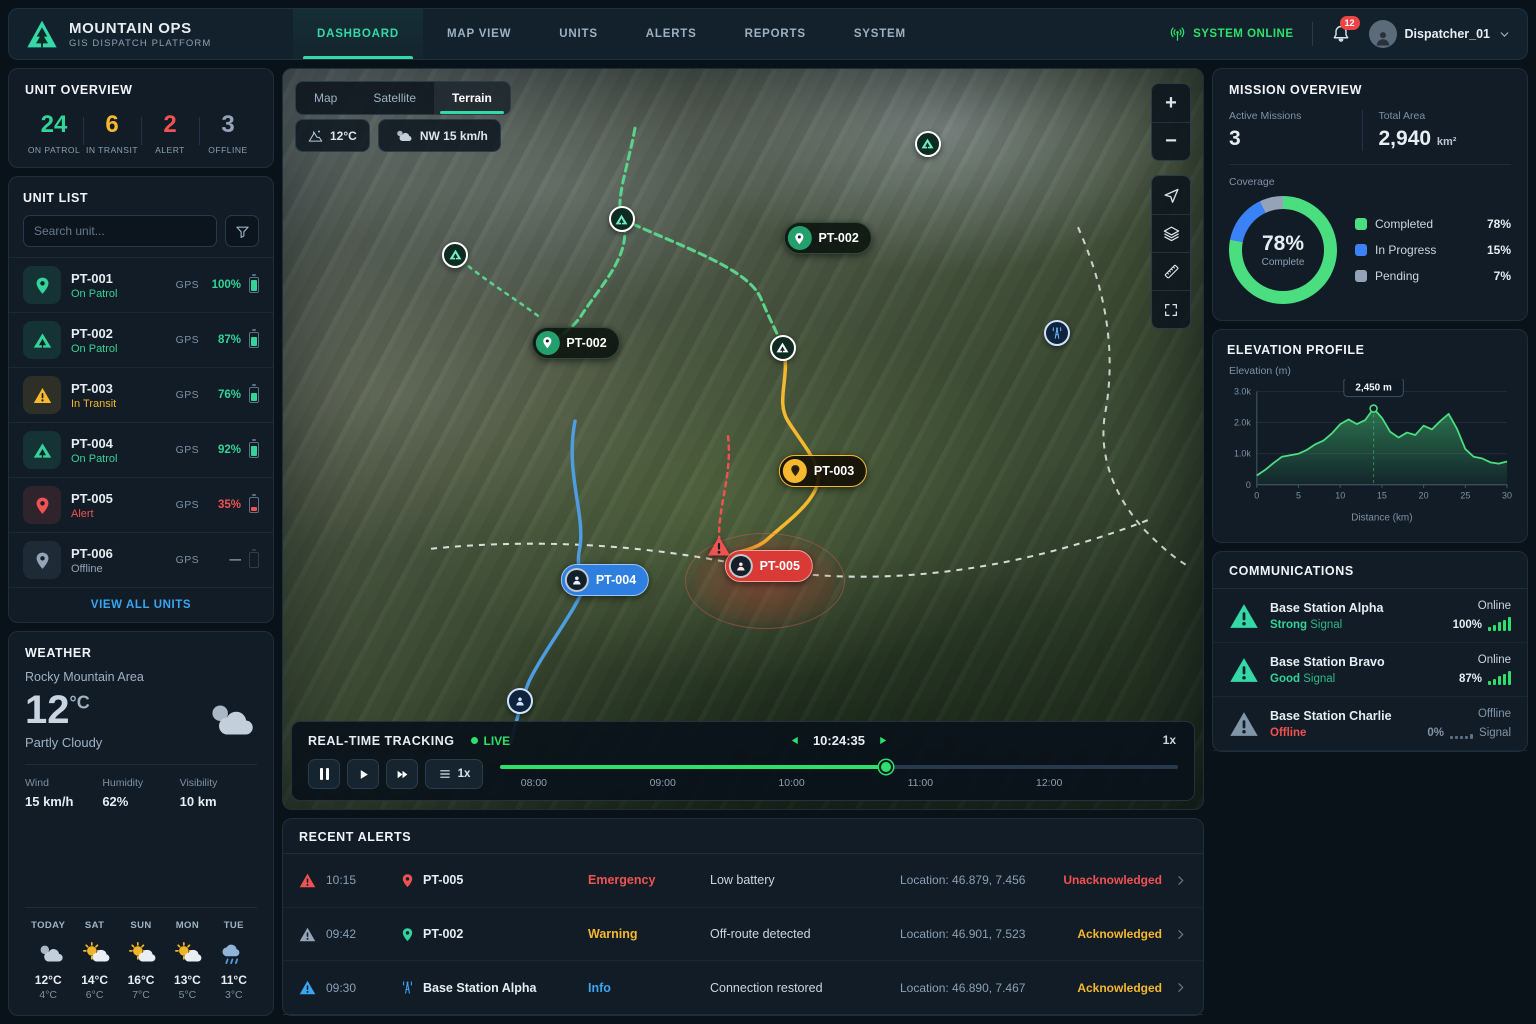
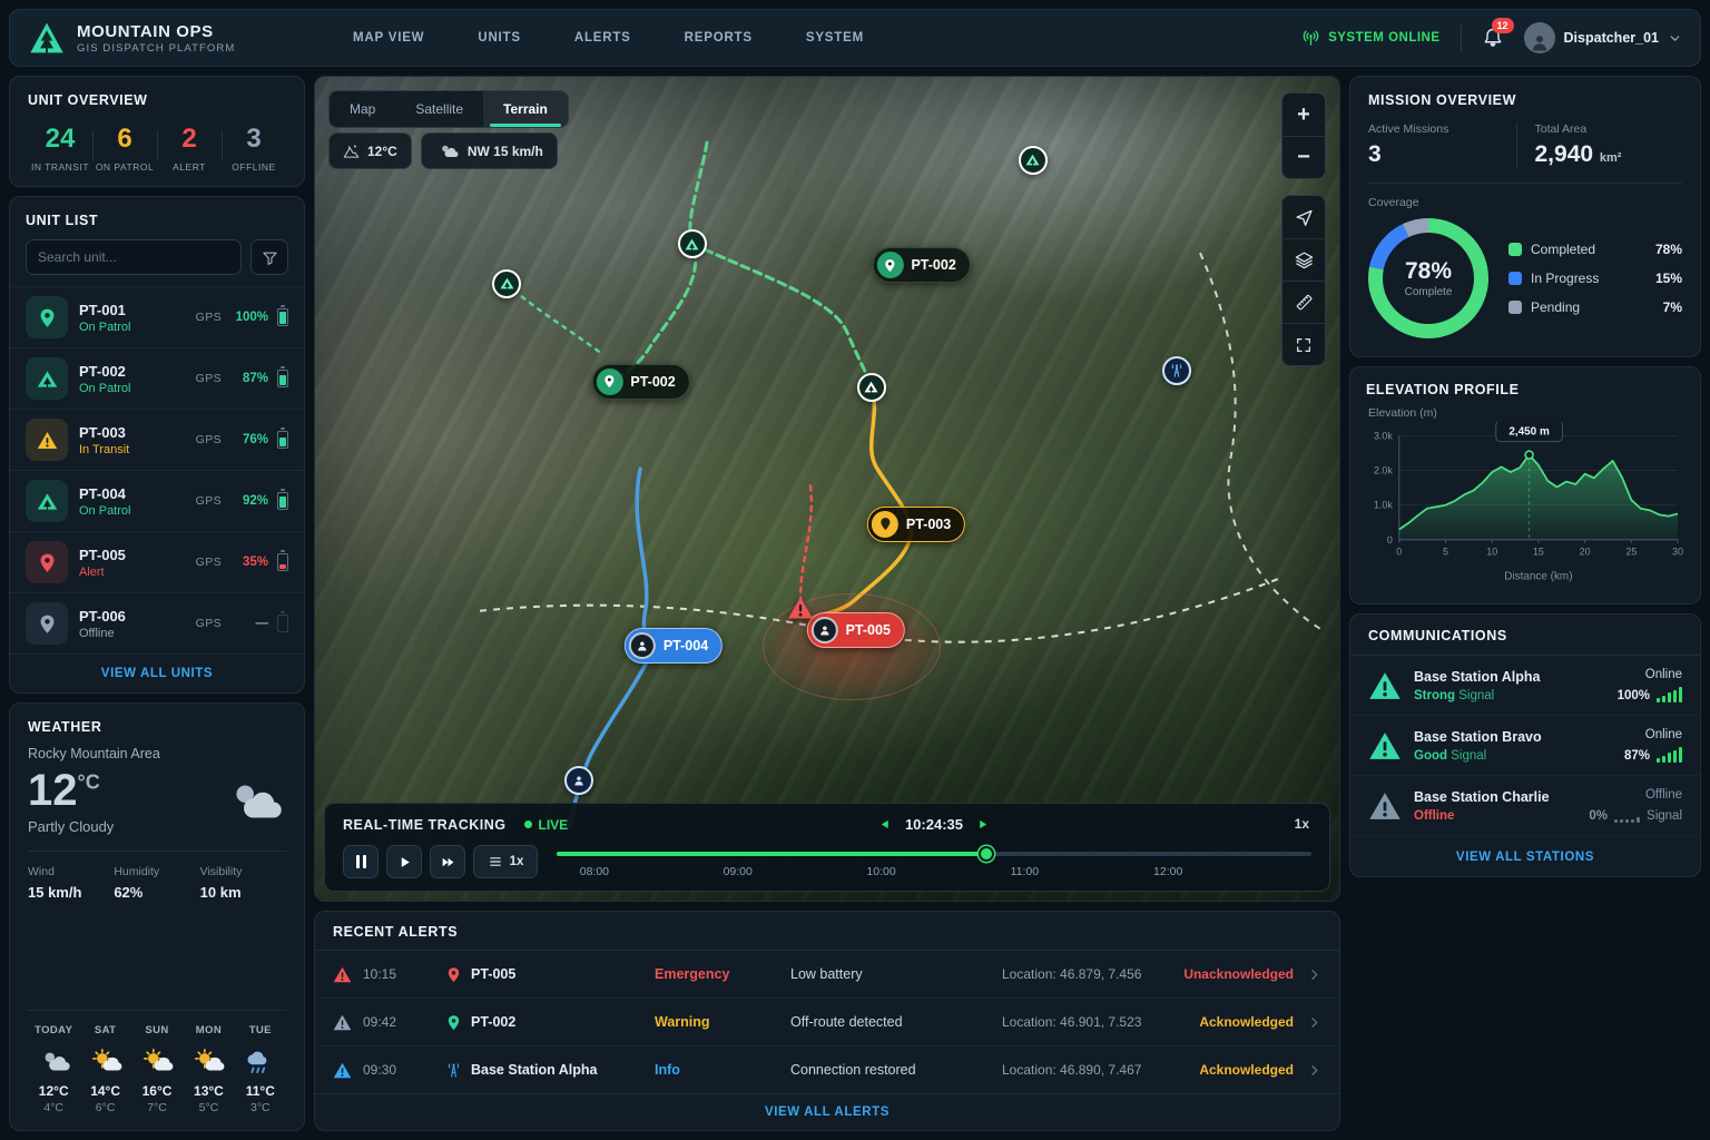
  MOUNTAIN OPS
  GIS DISPATCH PLATFORM
- DASHBOARD
  MAP VIEW
  UNITS
  ALERTS
  REPORTS
  SYSTEM
  SYSTEM ONLINE
  12
  Dispatcher_01
  UNIT OVERVIEW
  24
- ON PATROL
+ IN TRANSIT
  6
- IN TRANSIT
+ ON PATROL
  2
  ALERT
  3
  OFFLINE
  UNIT LIST
  Search unit...
  PT-001
  On Patrol
  GPS
  100%
  PT-002
  On Patrol
  GPS
  87%
  PT-003
  In Transit
  GPS
  76%
  PT-004
  On Patrol
  GPS
  92%
  PT-005
  Alert
  GPS
  35%
  PT-006
  Offline
  GPS
  —
  VIEW ALL UNITS
  WEATHER
  Rocky Mountain Area
  12°C
  Partly Cloudy
  Wind
  15 km/h
  Humidity
  62%
  Visibility
  10 km
  TODAY
  12°C
  4°C
  SAT
  14°C
  6°C
  SUN
  16°C
  7°C
  MON
  13°C
  5°C
  TUE
  11°C
  3°C
  Map
  Satellite
  Terrain
  12°C
  NW 15 km/h
  +
  −
  PT-002
  PT-002
  PT-003
  PT-004
  PT-005
  1x
  REAL-TIME TRACKING
  LIVE
  10:24:35
  1x
  08:00
  09:00
  10:00
  11:00
  12:00
  RECENT ALERTS
  10:15
  PT-005
  Emergency
  Low battery
  Location: 46.879, 7.456
  Unacknowledged
  09:42
  PT-002
  Warning
  Off-route detected
  Location: 46.901, 7.523
  Acknowledged
  09:30
  Base Station Alpha
  Info
  Connection restored
  Location: 46.890, 7.467
  Acknowledged
+ VIEW ALL ALERTS
  MISSION OVERVIEW
  Active Missions
  3
  Total Area
  2,940 km²
  Coverage
  78%
  Complete
  Completed
  78%
  In Progress
  15%
  Pending
  7%
  ELEVATION PROFILE
  Elevation (m)
  0
  1.0k
  2.0k
  3.0k
  0
  5
  10
  15
  20
  25
  30
  2,450 m
  Distance (km)
  COMMUNICATIONS
  Base Station Alpha
  Strong Signal
  Online
  100%
  Base Station Bravo
  Good Signal
  Online
  87%
  Base Station Charlie
  Offline
  Offline
  0%
  Signal
+ VIEW ALL STATIONS
